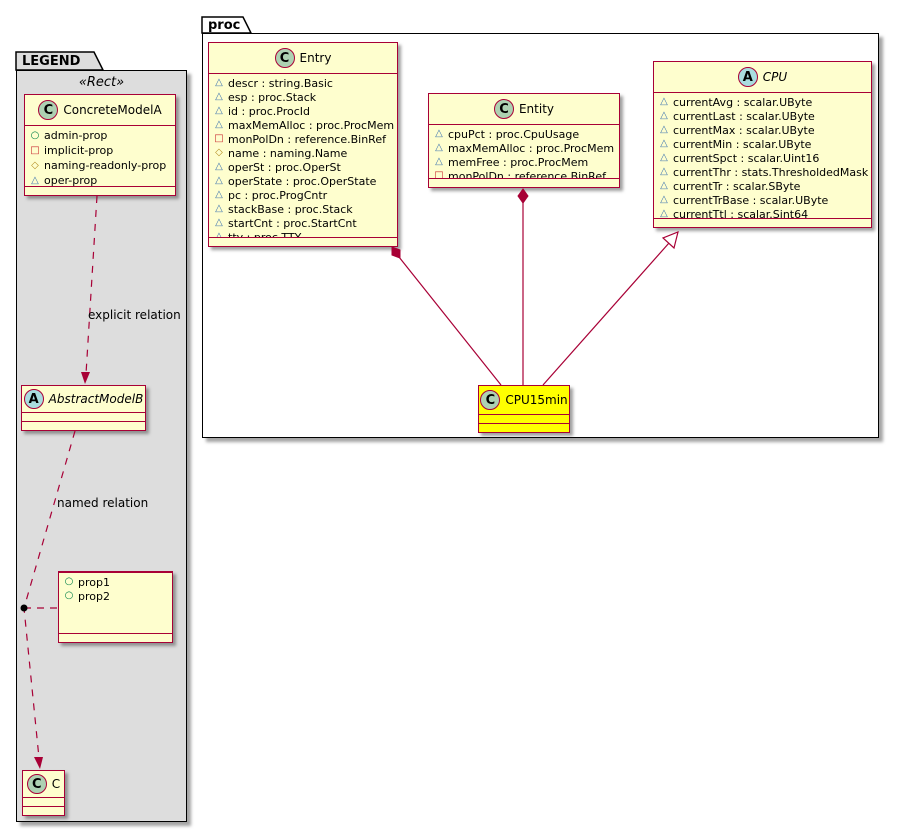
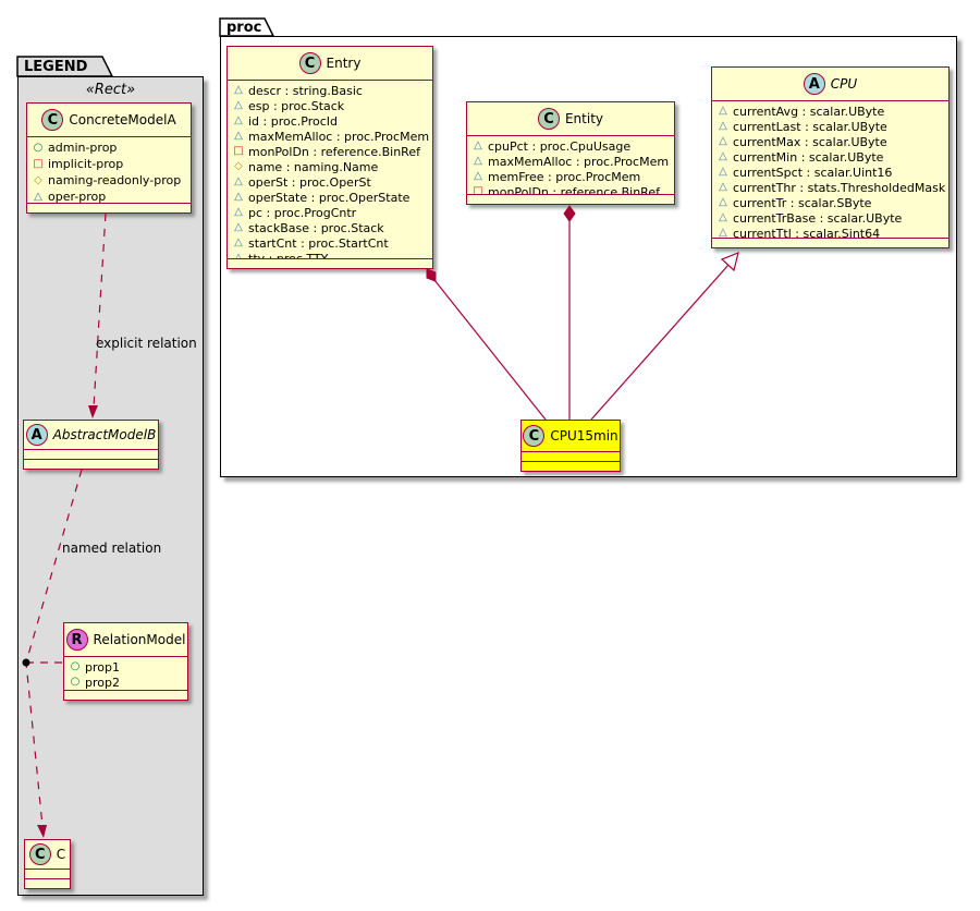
  LEGEND
  proc
  «Rect»
  explicit relation
  named relation
  C
  ConcreteModelA
  ○
  admin-prop
  □
  implicit-prop
  ◇
  naming-readonly-prop
  △
  oper-prop
  A
  AbstractModelB
+ R
+ RelationModel
  ○
  prop1
  ○
  prop2
  C
  C
  C
  Entry
  △
  descr : string.Basic
  △
  esp : proc.Stack
  △
  id : proc.ProcId
  △
  maxMemAlloc : proc.ProcMem
  □
  monPolDn : reference.BinRef
  ◇
  name : naming.Name
  △
  operSt : proc.OperSt
  △
  operState : proc.OperState
  △
  pc : proc.ProgCntr
  △
  stackBase : proc.Stack
  △
  startCnt : proc.StartCnt
  △
  C
  Entity
  △
  cpuPct : proc.CpuUsage
  △
  maxMemAlloc : proc.ProcMem
  △
  memFree : proc.ProcMem
  □
  monPolDn : reference.BinRef
  A
  CPU
  △
  currentAvg : scalar.UByte
  △
  currentLast : scalar.UByte
  △
  currentMax : scalar.UByte
  △
  currentMin : scalar.UByte
  △
  currentSpct : scalar.Uint16
  △
  currentThr : stats.ThresholdedMask
  △
  currentTr : scalar.SByte
  △
  currentTrBase : scalar.UByte
  △
  currentTtl : scalar.Sint64
  C
  CPU15min
